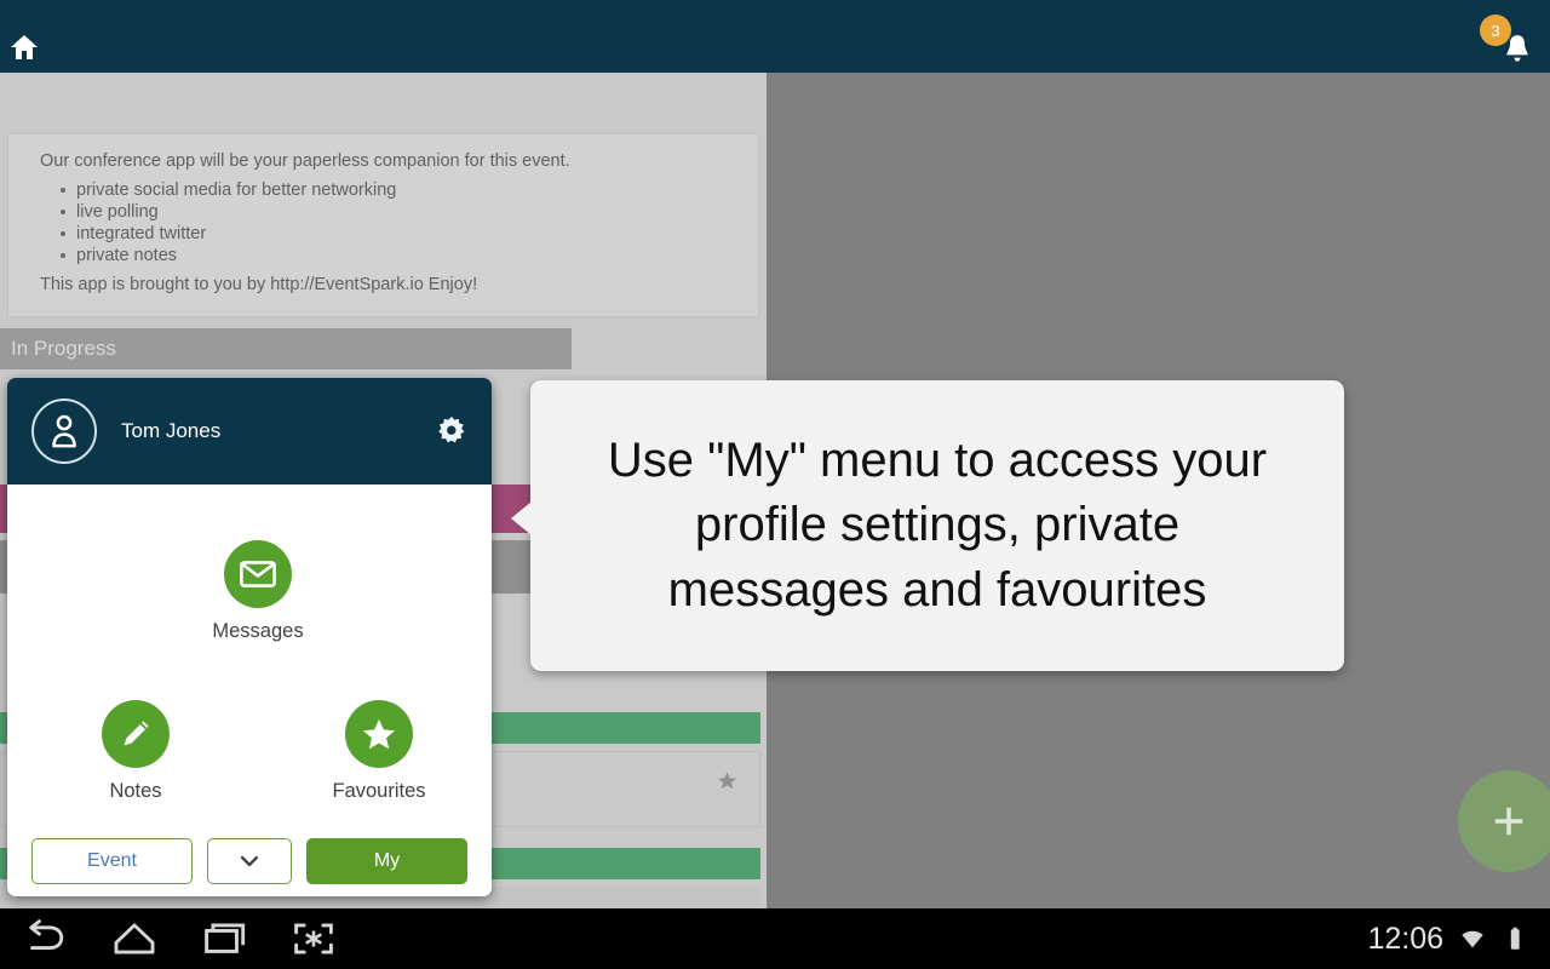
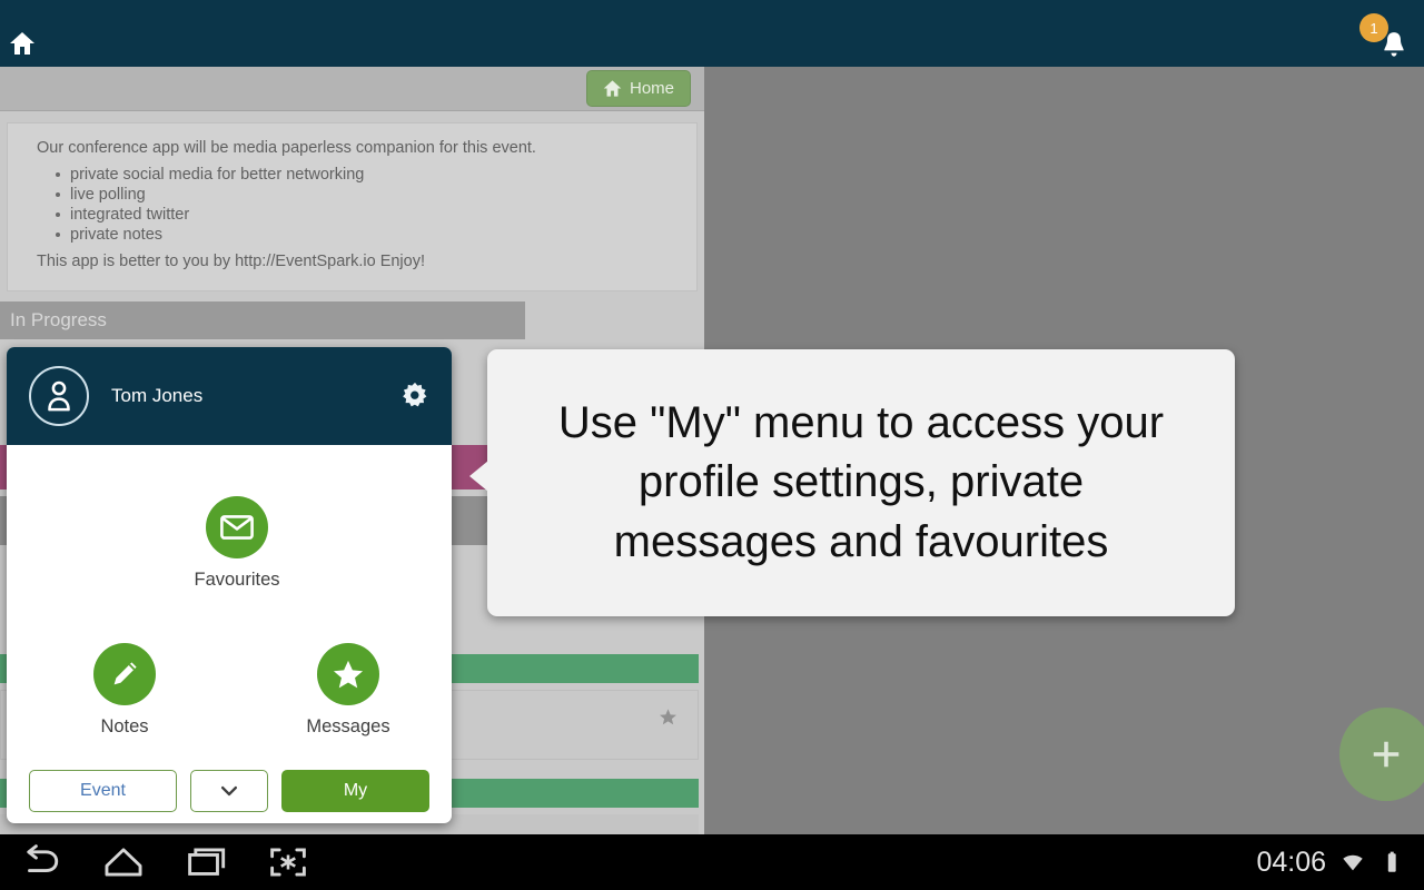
+ Home
- Our conference app will be your paperless companion for this event.
+ Our conference app will be media paperless companion for this event.
  private social media for better networking
  live polling
  integrated twitter
  private notes
- This app is brought to you by http://EventSpark.io Enjoy!
+ This app is better to you by http://EventSpark.io Enjoy!
  In Progress
- 3
+ 1
  Tom Jones
- Messages
+ Favourites
  Notes
- Favourites
+ Messages
  Event
  My
  Use "My" menu to access your profile settings, private messages and favourites
- 12:06
+ 04:06
